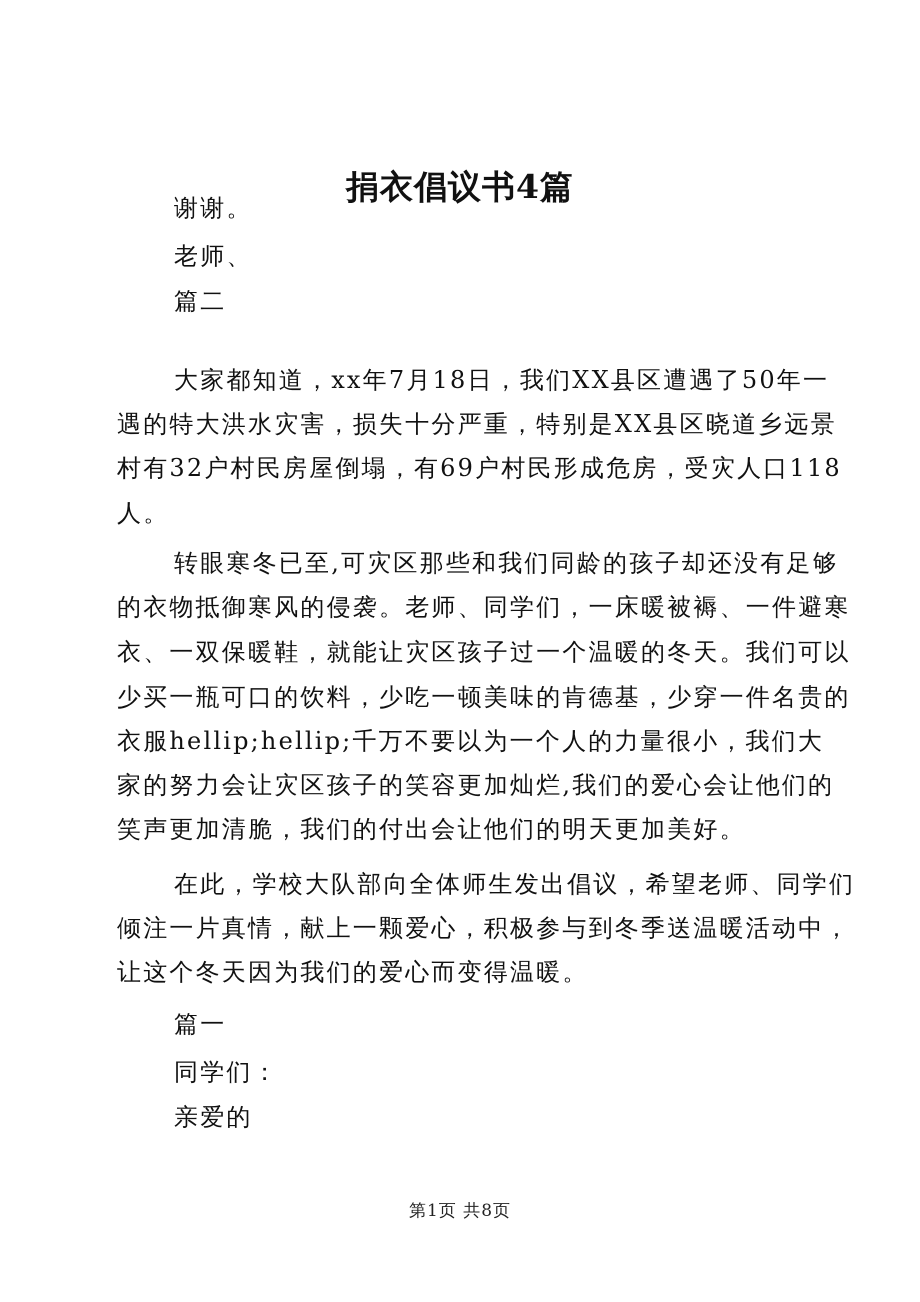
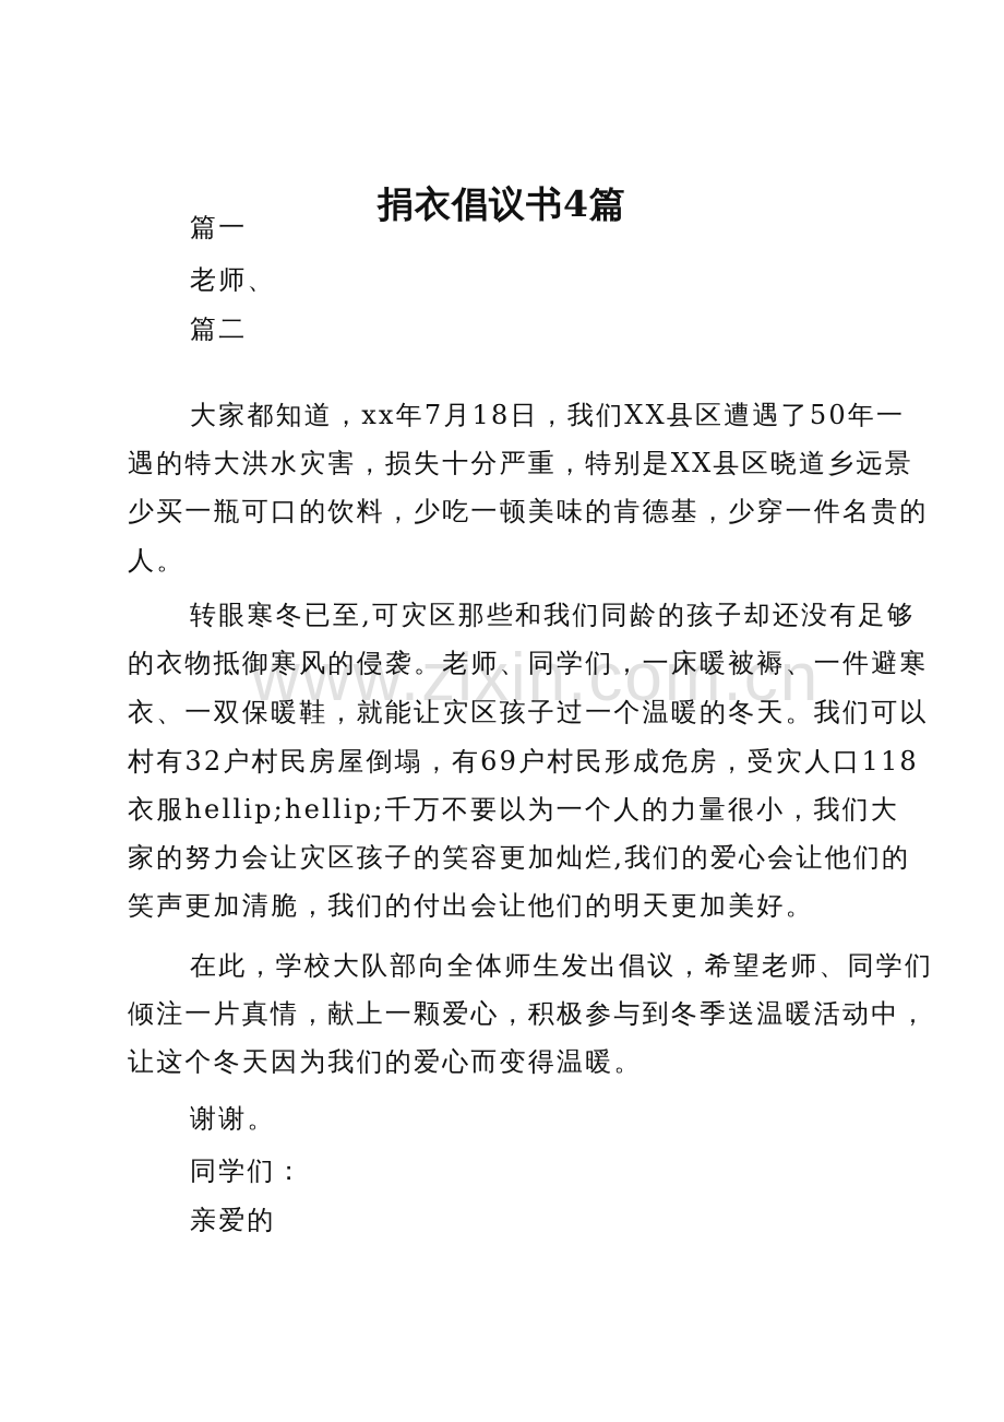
  捐衣倡议书4篇
+ www.zixin.com.cn
- 谢谢。
+ 篇一
  老师、
  篇二
  大家都知道，xx年7月18日，我们XX县区遭遇了50年一
  遇的特大洪水灾害，损失十分严重，特别是XX县区晓道乡远景
- 村有32户村民房屋倒塌，有69户村民形成危房，受灾人口118
+ 少买一瓶可口的饮料，少吃一顿美味的肯德基，少穿一件名贵的
  人。
  转眼寒冬已至,可灾区那些和我们同龄的孩子却还没有足够
  的衣物抵御寒风的侵袭。老师、同学们，一床暖被褥、一件避寒
  衣、一双保暖鞋，就能让灾区孩子过一个温暖的冬天。我们可以
- 少买一瓶可口的饮料，少吃一顿美味的肯德基，少穿一件名贵的
+ 村有32户村民房屋倒塌，有69户村民形成危房，受灾人口118
  衣服hellip;hellip;千万不要以为一个人的力量很小，我们大
  家的努力会让灾区孩子的笑容更加灿烂,我们的爱心会让他们的
  笑声更加清脆，我们的付出会让他们的明天更加美好。
  在此，学校大队部向全体师生发出倡议，希望老师、同学们
  倾注一片真情，献上一颗爱心，积极参与到冬季送温暖活动中，
  让这个冬天因为我们的爱心而变得温暖。
- 篇一
+ 谢谢。
  同学们：
  亲爱的
- 第1页 共8页
